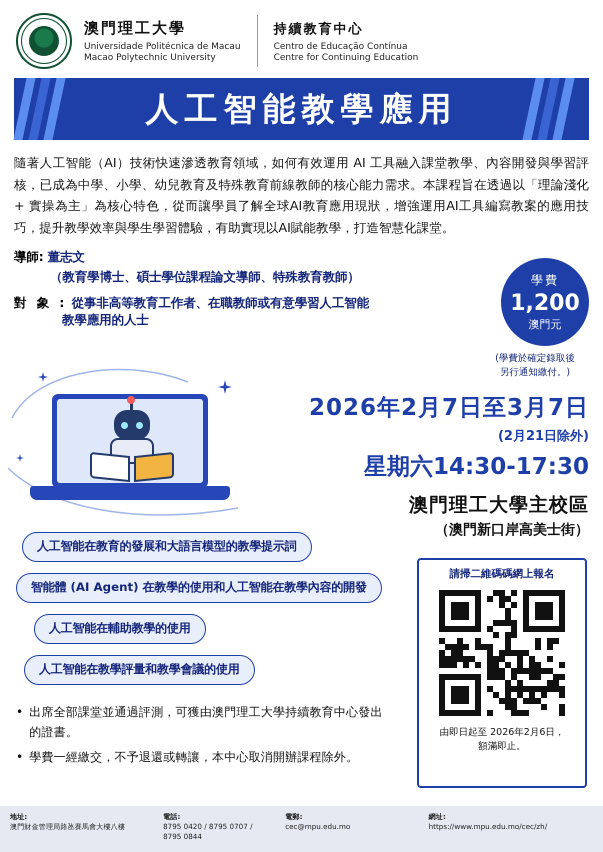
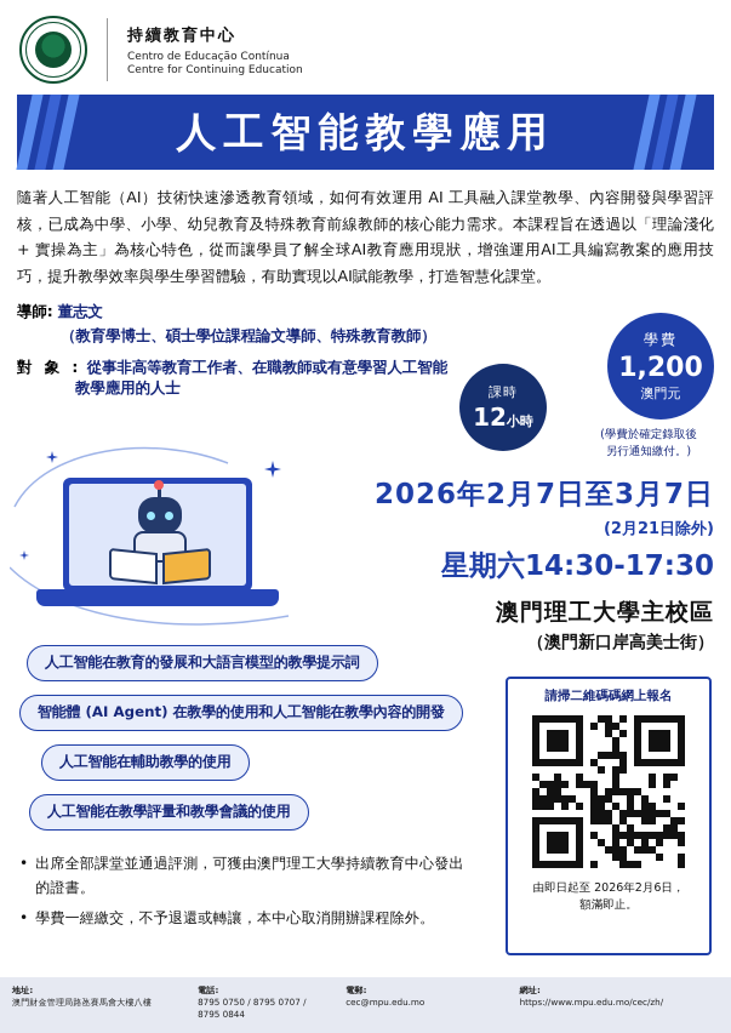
- 澳門理工大學
- Universidade Politécnica de Macau
- Macao Polytechnic University
  持續教育中心
  Centro de Educação Contínua
  Centre for Continuing Education
  人工智能教學應用
  隨著人工智能（AI）技術快速滲透教育領域，如何有效運用 AI 工具融入課堂教學、內容開發與學習評核，已成為中學、小學、幼兒教育及特殊教育前線教師的核心能力需求。本課程旨在透過以「理論淺化 + 實操為主」為核心特色，從而讓學員了解全球AI教育應用現狀，增強運用AI工具編寫教案的應用技巧，提升教學效率與學生學習體驗，有助實現以AI賦能教學，打造智慧化課堂。
  導師: 董志文
  （教育學博士、碩士學位課程論文導師、特殊教育教師）
  對 象 : 從事非高等教育工作者、在職教師或有意學習人工智能
  教學應用的人士
  學費
  1,200
  澳門元
  (學費於確定錄取後
  另行通知繳付。)
+ 課時
+ 12小時
  2026年2月7日至3月7日
  (2月21日除外)
  星期六14:30-17:30
  澳門理工大學主校區
  （澳門新口岸高美士街）
  人工智能在教育的發展和大語言模型的教學提示詞
  智能體 (AI Agent) 在教學的使用和人工智能在教學內容的開發
  人工智能在輔助教學的使用
  人工智能在教學評量和教學會議的使用
  •
  出席全部課堂並通過評測，可獲由澳門理工大學持續教育中心發出的證書。
  •
  學費一經繳交，不予退還或轉讓，本中心取消開辦課程除外。
  請掃二維碼碼網上報名
  由即日起至 2026年2月6日，
  額滿即止。
  地址:
  澳門財金管理局路氹賽馬會大樓八樓
  電話:
- 8795 0420 / 8795 0707 /
+ 8795 0750 / 8795 0707 /
  8795 0844
  電郵:
  cec@mpu.edu.mo
  網址:
  https://www.mpu.edu.mo/cec/zh/
